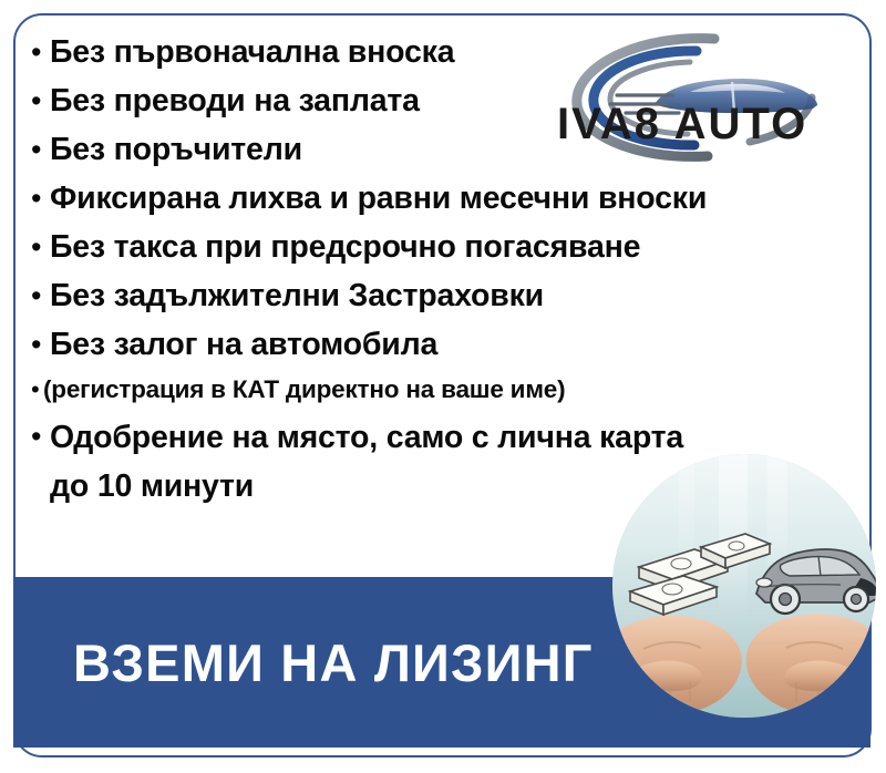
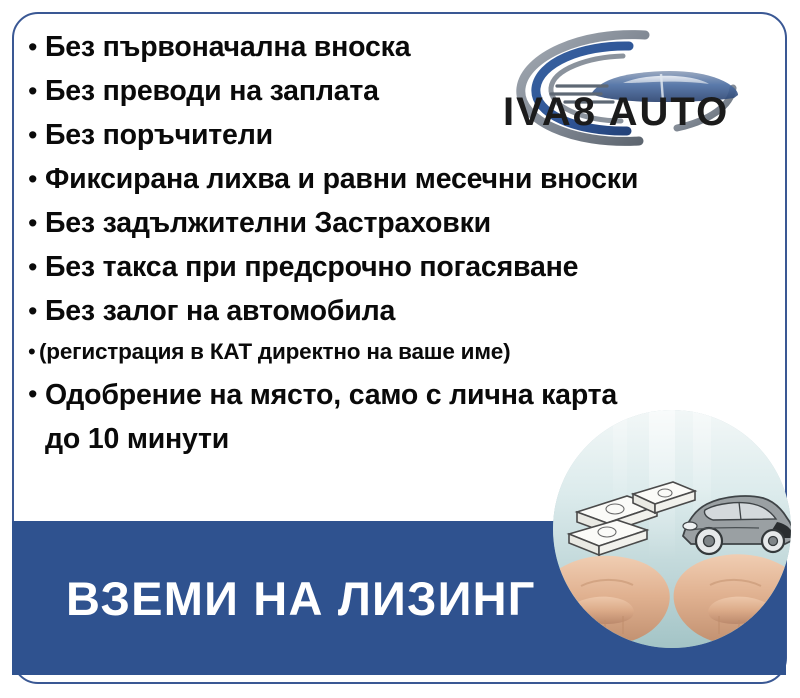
  •
  Без първоначална вноска
  •
  Без преводи на заплата
  •
  Без поръчители
  •
  Фиксирана лихва и равни месечни вноски
  •
- Без такса при предсрочно погасяване
+ Без задължителни Застраховки
  •
- Без задължителни Застраховки
+ Без такса при предсрочно погасяване
  •
  Без залог на автомобила
  •
  (регистрация в КАТ директно на ваше име)
  •
  Одобрение на място, само с лична карта
  до 10 минути
  IVA8 AUTO
  ВЗЕМИ НА ЛИЗИНГ
